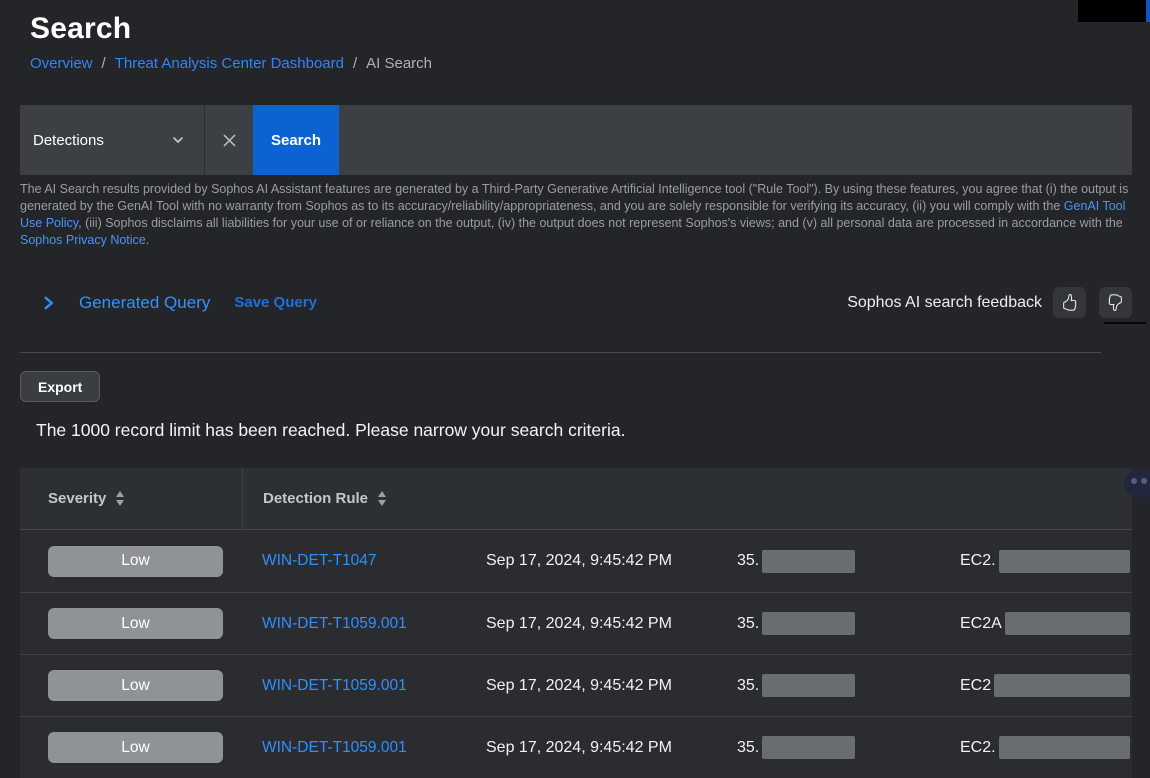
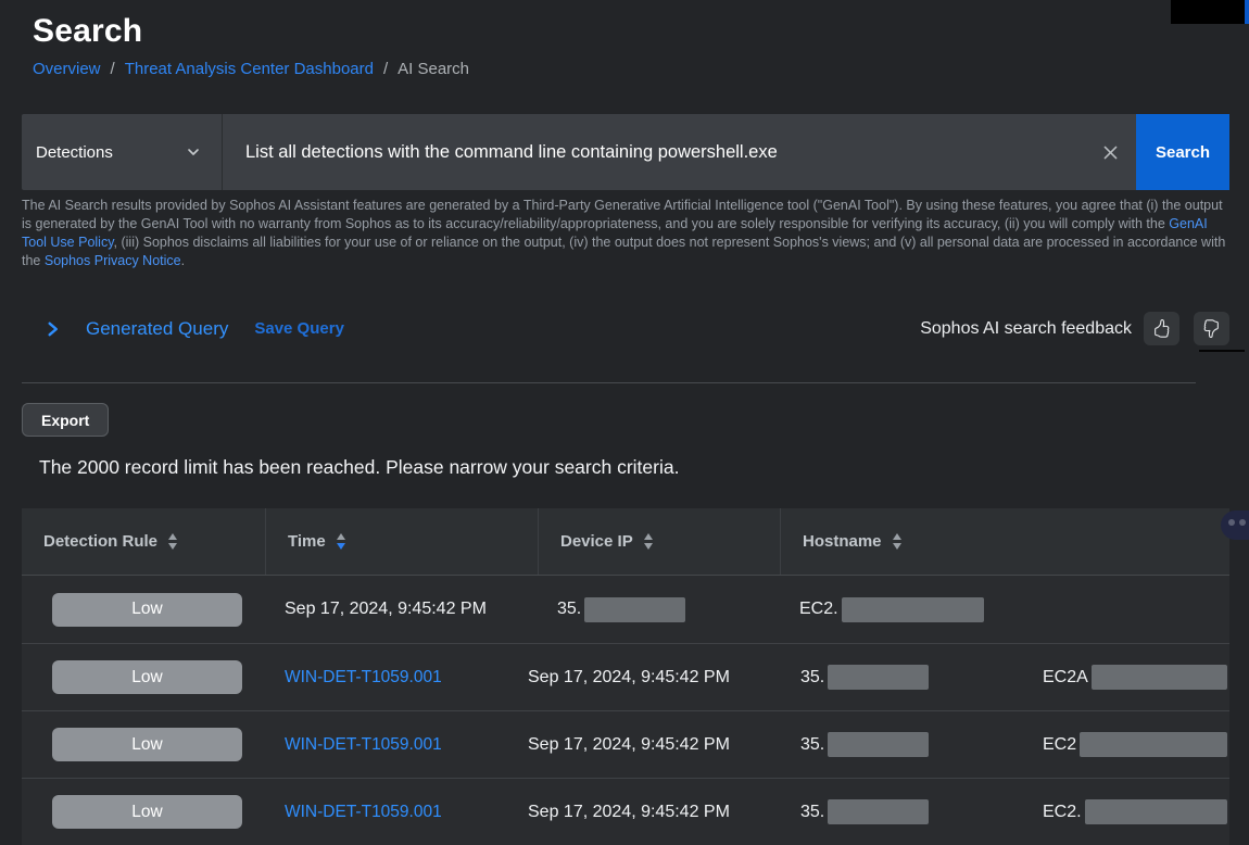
  Search
  Overview
  /
  Threat Analysis Center Dashboard
  /
  AI Search
  Detections
+ List all detections with the command line containing powershell.exe
  Search
- The AI Search results provided by Sophos AI Assistant features are generated by a Third-Party Generative Artificial Intelligence tool ("Rule Tool"). By using these features, you agree that (i) the output is generated by the GenAI Tool with no warranty from Sophos as to its accuracy/reliability/appropriateness, and you are solely responsible for verifying its accuracy, (ii) you will comply with the GenAI Tool Use Policy, (iii) Sophos disclaims all liabilities for your use of or reliance on the output, (iv) the output does not represent Sophos's views; and (v) all personal data are processed in accordance with the Sophos Privacy Notice.
+ The AI Search results provided by Sophos AI Assistant features are generated by a Third-Party Generative Artificial Intelligence tool ("GenAI Tool"). By using these features, you agree that (i) the output is generated by the GenAI Tool with no warranty from Sophos as to its accuracy/reliability/appropriateness, and you are solely responsible for verifying its accuracy, (ii) you will comply with the GenAI Tool Use Policy, (iii) Sophos disclaims all liabilities for your use of or reliance on the output, (iv) the output does not represent Sophos's views; and (v) all personal data are processed in accordance with the Sophos Privacy Notice.
  Generated Query
  Save Query
  Sophos AI search feedback
  Export
- The 1000 record limit has been reached. Please narrow your search criteria.
+ The 2000 record limit has been reached. Please narrow your search criteria.
- Severity
  Detection Rule
+ Time
+ Device IP
+ Hostname
  Low
- WIN-DET-T1047
  Sep 17, 2024, 9:45:42 PM
  35.
  EC2.
  Low
  WIN-DET-T1059.001
  Sep 17, 2024, 9:45:42 PM
  35.
  EC2A
  Low
  WIN-DET-T1059.001
  Sep 17, 2024, 9:45:42 PM
  35.
  EC2
  Low
  WIN-DET-T1059.001
  Sep 17, 2024, 9:45:42 PM
  35.
  EC2.
